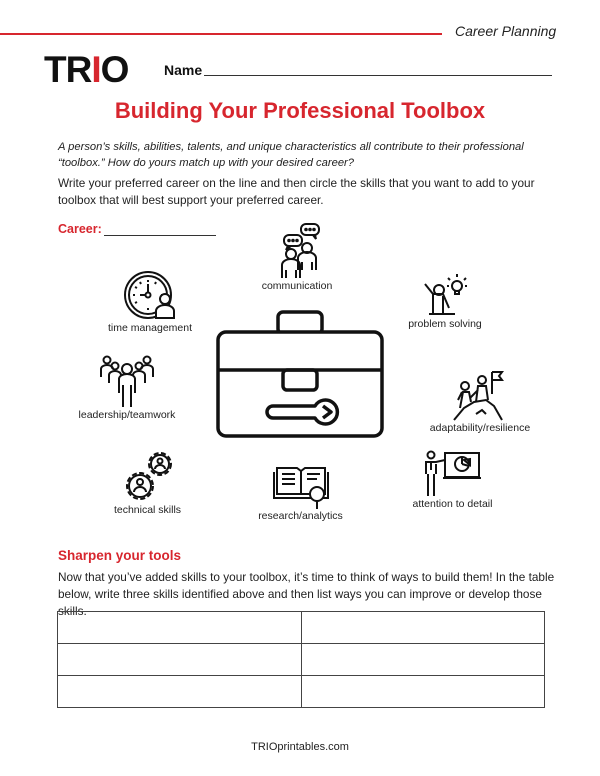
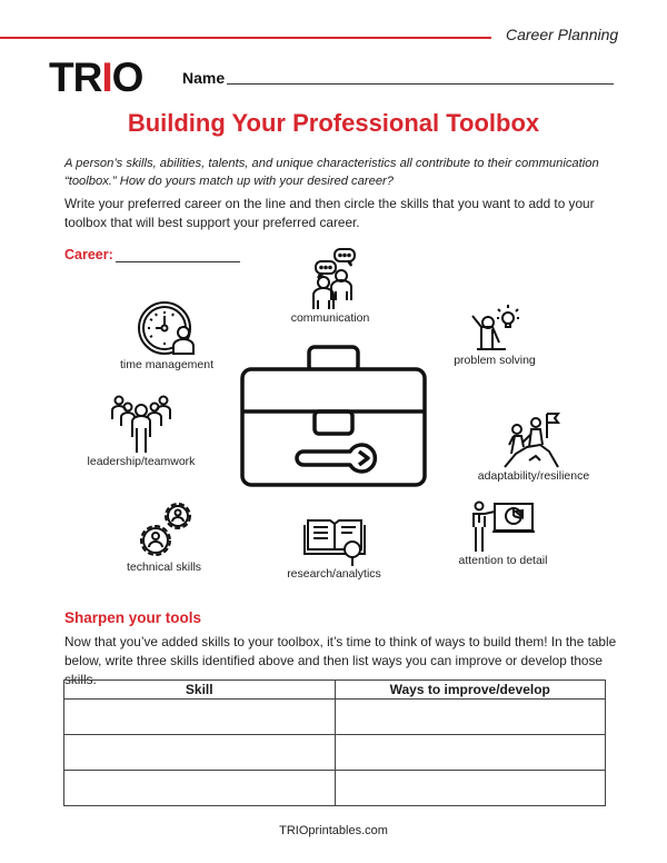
  Career Planning
  TRIO
  Name
  Building Your Professional Toolbox
- A person’s skills, abilities, talents, and unique characteristics all contribute to their professional “toolbox.” How do yours match up with your desired career?
+ A person’s skills, abilities, talents, and unique characteristics all contribute to their communication “toolbox.” How do yours match up with your desired career?
  Write your preferred career on the line and then circle the skills that you want to add to your toolbox that will best support your preferred career.
  Career:
  communication
  time management
  problem solving
  leadership/teamwork
  adaptability/resilience
  technical skills
  research/analytics
  attention to detail
  Sharpen your tools
  Now that you’ve added skills to your toolbox, it’s time to think of ways to build them! In the table below, write three skills identified above and then list ways you can improve or develop those skills.
+ Skill	Ways to improve/develop
  TRIOprintables.com
